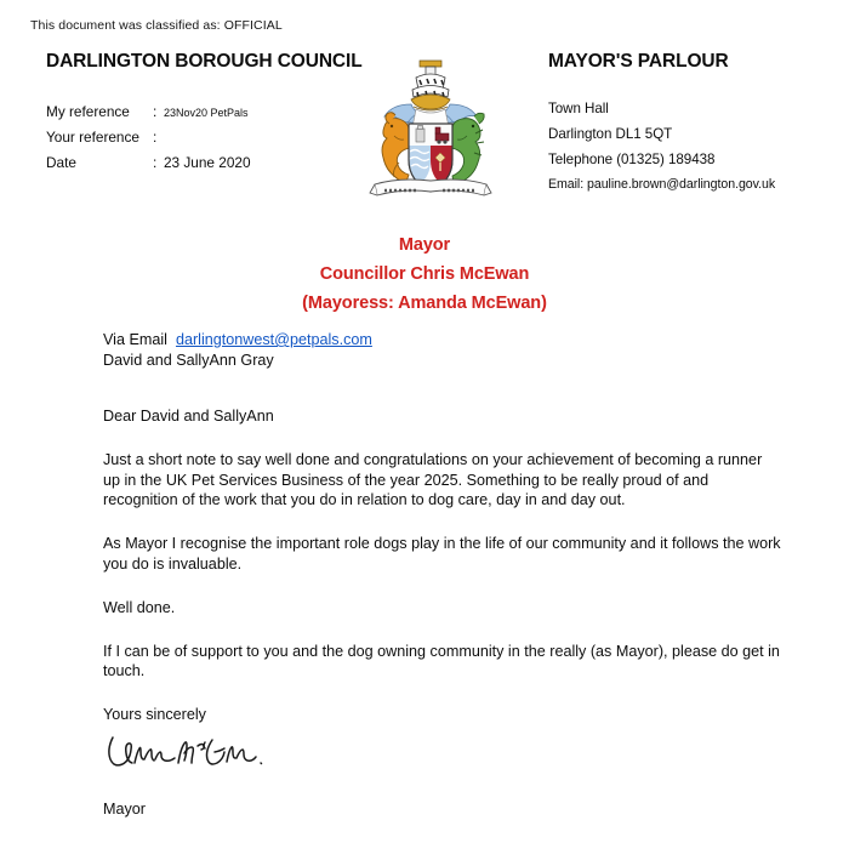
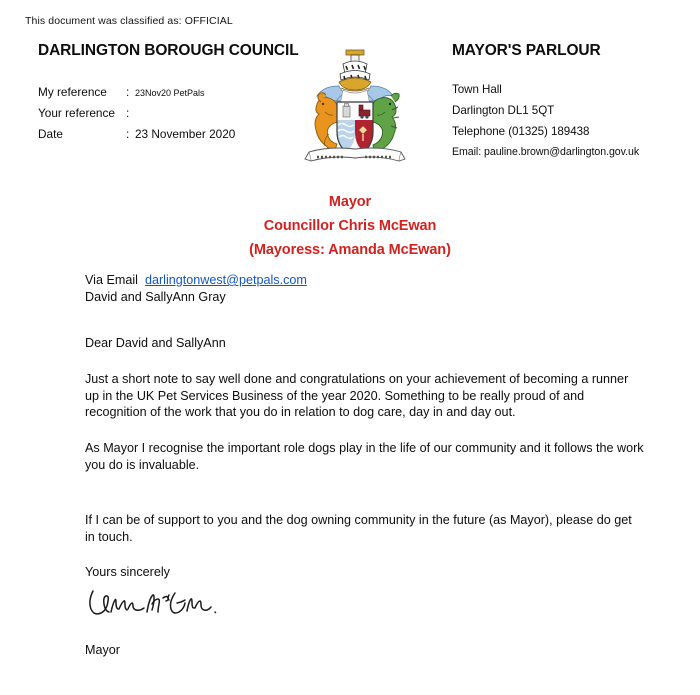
  This document was classified as: OFFICIAL
  DARLINGTON BOROUGH COUNCIL
  MAYOR'S PARLOUR
  My reference
  :
  23Nov20 PetPals
  Your reference
  :
  Date
  :
- 23 June 2020
+ 23 November 2020
  Town Hall
  Darlington DL1 5QT
  Telephone (01325) 189438
  Email: pauline.brown@darlington.gov.uk
  Mayor
  Councillor Chris McEwan
  (Mayoress: Amanda McEwan)
  Via Email darlingtonwest@petpals.com
  David and SallyAnn Gray
  Dear David and SallyAnn
- Just a short note to say well done and congratulations on your achievement of becoming a runner up in the UK Pet Services Business of the year 2025. Something to be really proud of and recognition of the work that you do in relation to dog care, day in and day out.
+ Just a short note to say well done and congratulations on your achievement of becoming a runner up in the UK Pet Services Business of the year 2020. Something to be really proud of and recognition of the work that you do in relation to dog care, day in and day out.
  As Mayor I recognise the important role dogs play in the life of our community and it follows the work you do is invaluable.
- Well done.
- If I can be of support to you and the dog owning community in the really (as Mayor), please do get in touch.
+ If I can be of support to you and the dog owning community in the future (as Mayor), please do get in touch.
  Yours sincerely
  Mayor
